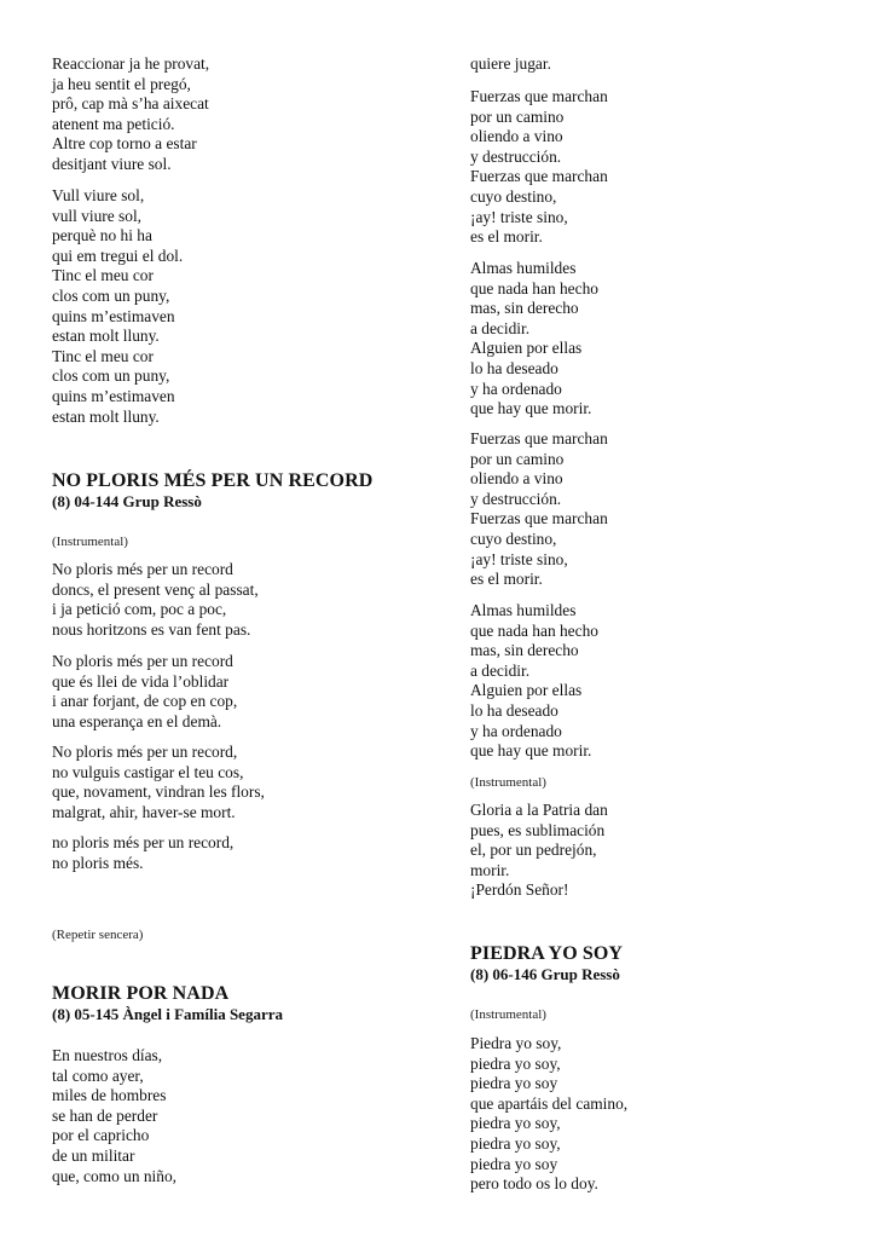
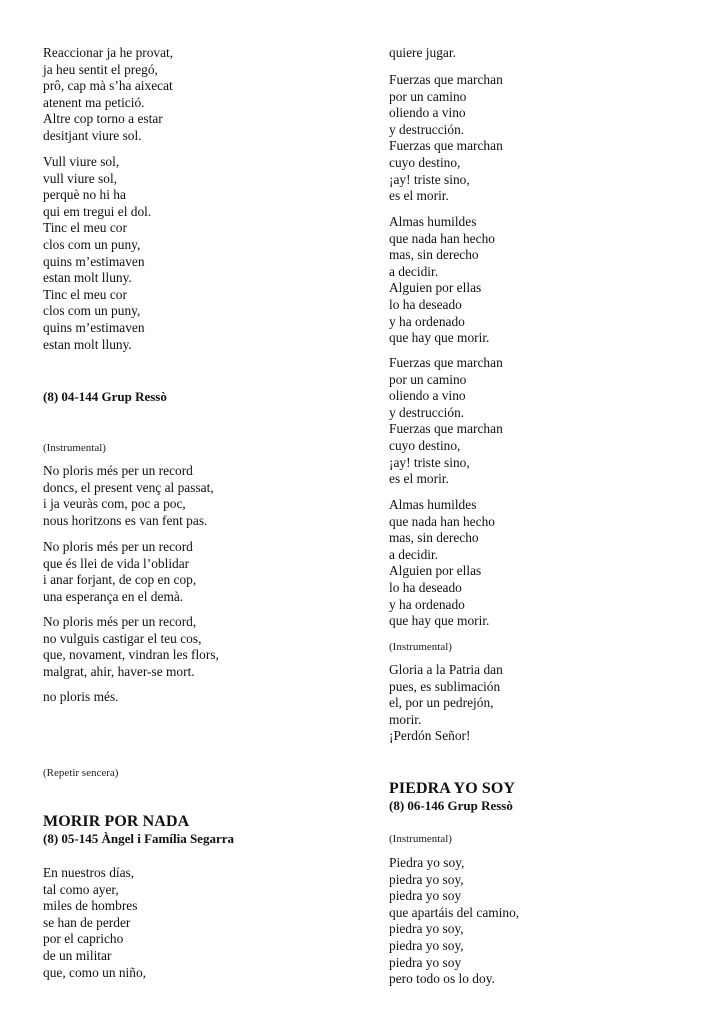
  Reaccionar ja he provat,
  ja heu sentit el pregó,
  prô, cap mà s’ha aixecat
  atenent ma petició.
  Altre cop torno a estar
  desitjant viure sol.
  Vull viure sol,
  vull viure sol,
  perquè no hi ha
  qui em tregui el dol.
  Tinc el meu cor
  clos com un puny,
  quins m’estimaven
  estan molt lluny.
  Tinc el meu cor
  clos com un puny,
  quins m’estimaven
  estan molt lluny.
- NO PLORIS MÉS PER UN RECORD
  (8) 04-144 Grup Ressò
  (Instrumental)
  No ploris més per un record
  doncs, el present venç al passat,
- i ja petició com, poc a poc,
+ i ja veuràs com, poc a poc,
  nous horitzons es van fent pas.
  No ploris més per un record
  que és llei de vida l’oblidar
  i anar forjant, de cop en cop,
  una esperança en el demà.
  No ploris més per un record,
  no vulguis castigar el teu cos,
  que, novament, vindran les flors,
  malgrat, ahir, haver-se mort.
- no ploris més per un record,
  no ploris més.
  (Repetir sencera)
  MORIR POR NADA
  (8) 05-145 Àngel i Família Segarra
  En nuestros días,
  tal como ayer,
  miles de hombres
  se han de perder
  por el capricho
  de un militar
  que, como un niño,
  quiere jugar.
  Fuerzas que marchan
  por un camino
  oliendo a vino
  y destrucción.
  Fuerzas que marchan
  cuyo destino,
  ¡ay! triste sino,
  es el morir.
  Almas humildes
  que nada han hecho
  mas, sin derecho
  a decidir.
  Alguien por ellas
  lo ha deseado
  y ha ordenado
  que hay que morir.
  Fuerzas que marchan
  por un camino
  oliendo a vino
  y destrucción.
  Fuerzas que marchan
  cuyo destino,
  ¡ay! triste sino,
  es el morir.
  Almas humildes
  que nada han hecho
  mas, sin derecho
  a decidir.
  Alguien por ellas
  lo ha deseado
  y ha ordenado
  que hay que morir.
  (Instrumental)
  Gloria a la Patria dan
  pues, es sublimación
  el, por un pedrejón,
  morir.
  ¡Perdón Señor!
  PIEDRA YO SOY
  (8) 06-146 Grup Ressò
  (Instrumental)
  Piedra yo soy,
  piedra yo soy,
  piedra yo soy
  que apartáis del camino,
  piedra yo soy,
  piedra yo soy,
  piedra yo soy
  pero todo os lo doy.
